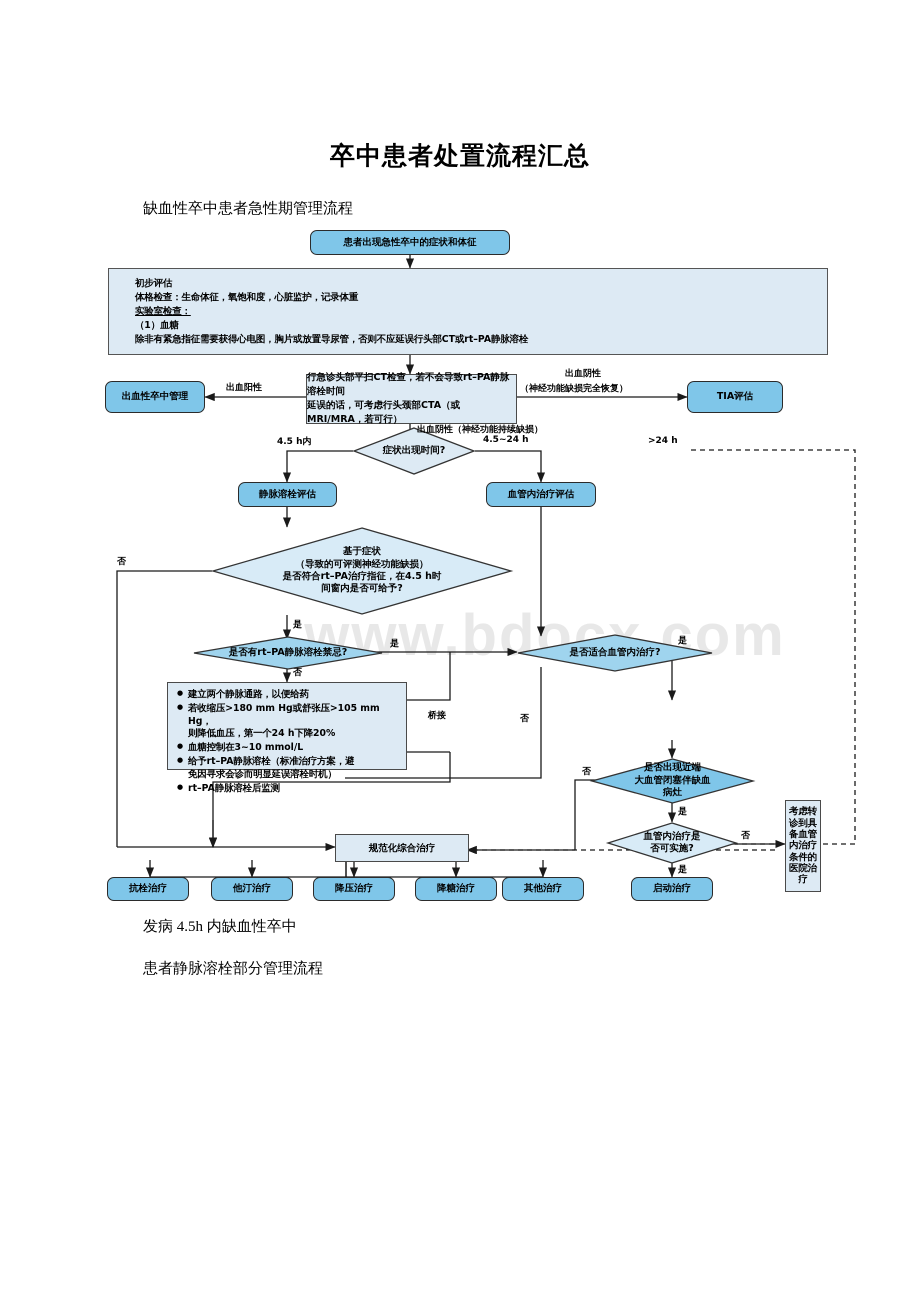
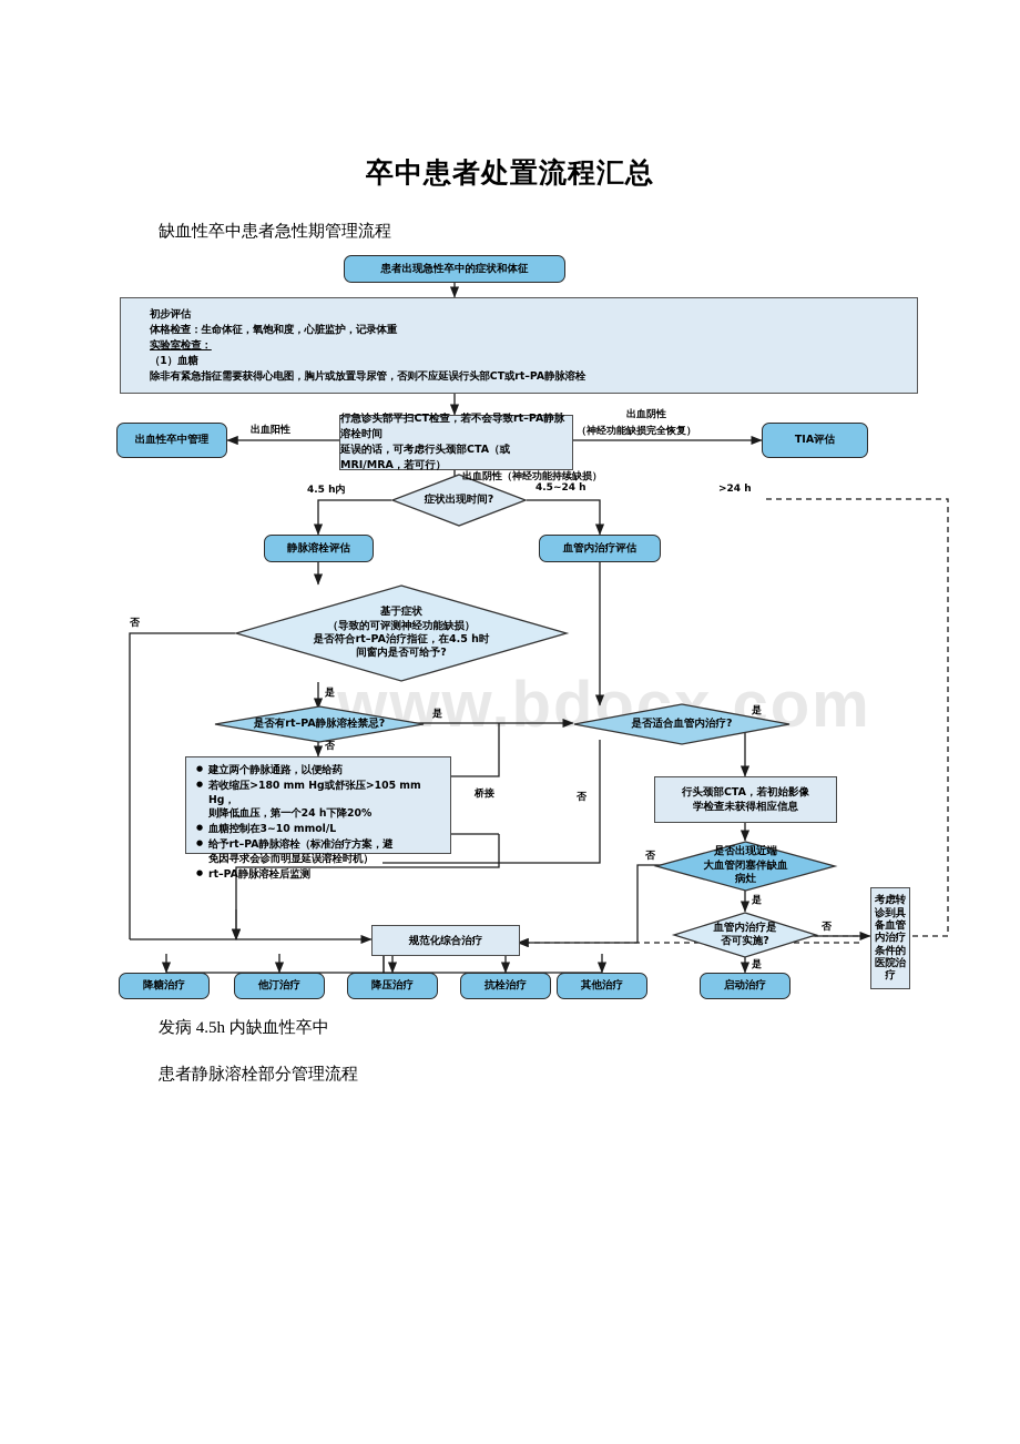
  卒中患者处置流程汇总
  缺血性卒中患者急性期管理流程
  www.bdocx.com
  患者出现急性卒中的症状和体征
  初步评估
  体格检查：生命体征，氧饱和度，心脏监护，记录体重
  实验室检查：
  （1）血糖
  除非有紧急指征需要获得心电图，胸片或放置导尿管，否则不应延误行头部CT或rt–PA静脉溶栓
  行急诊头部平扫CT检查，若不会导致rt–PA静脉溶栓时间
  延误的话，可考虑行头颈部CTA（或MRI/MRA，若可行）
  出血性卒中管理
  TIA评估
  症状出现时间?
  静脉溶栓评估
  血管内治疗评估
  基于症状
  （导致的可评测神经功能缺损）
  是否符合rt–PA治疗指征，在4.5 h时
  间窗内是否可给予?
  是否有rt–PA静脉溶栓禁忌?
  是否适合血管内治疗?
  建立两个静脉通路，以便给药
  若收缩压>180 mm Hg或舒张压>105 mm Hg，
  则降低血压，第一个24 h下降20%
  血糖控制在3~10 mmol/L
  给予rt–PA静脉溶栓（标准治疗方案，避
  免因寻求会诊而明显延误溶栓时机）
  rt–PA静脉溶栓后监测
+ 行头颈部CTA，若初始影像
+ 学检查未获得相应信息
  是否出现近端
  大血管闭塞伴缺血
  病灶
  血管内治疗是
  否可实施?
  考虑转诊到具备血管内治疗条件的医院治疗
  规范化综合治疗
- 抗栓治疗
+ 降糖治疗
  他汀治疗
  降压治疗
- 降糖治疗
+ 抗栓治疗
  其他治疗
  启动治疗
  出血阳性
  出血阴性
  （神经功能缺损完全恢复）
  出血阴性（神经功能持续缺损）
  4.5 h内
  4.5~24 h
  >24 h
  否
  是
  是
  否
  桥接
  是
  否
  否
  是
  是
  否
  发病 4.5h 内缺血性卒中
  患者静脉溶栓部分管理流程
